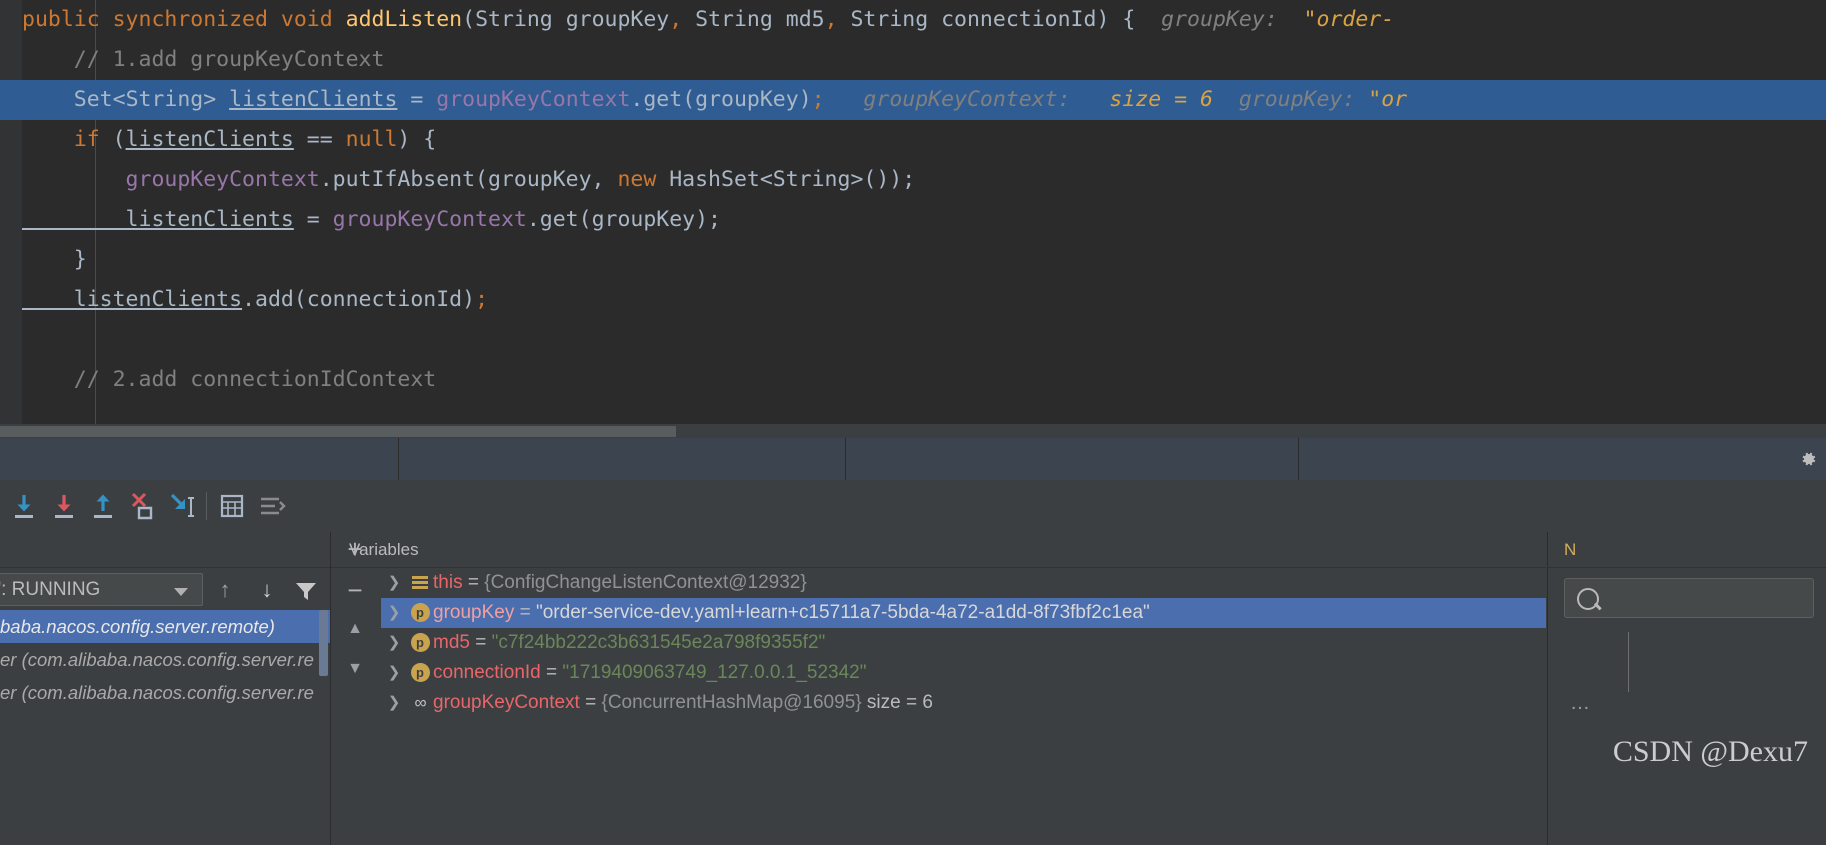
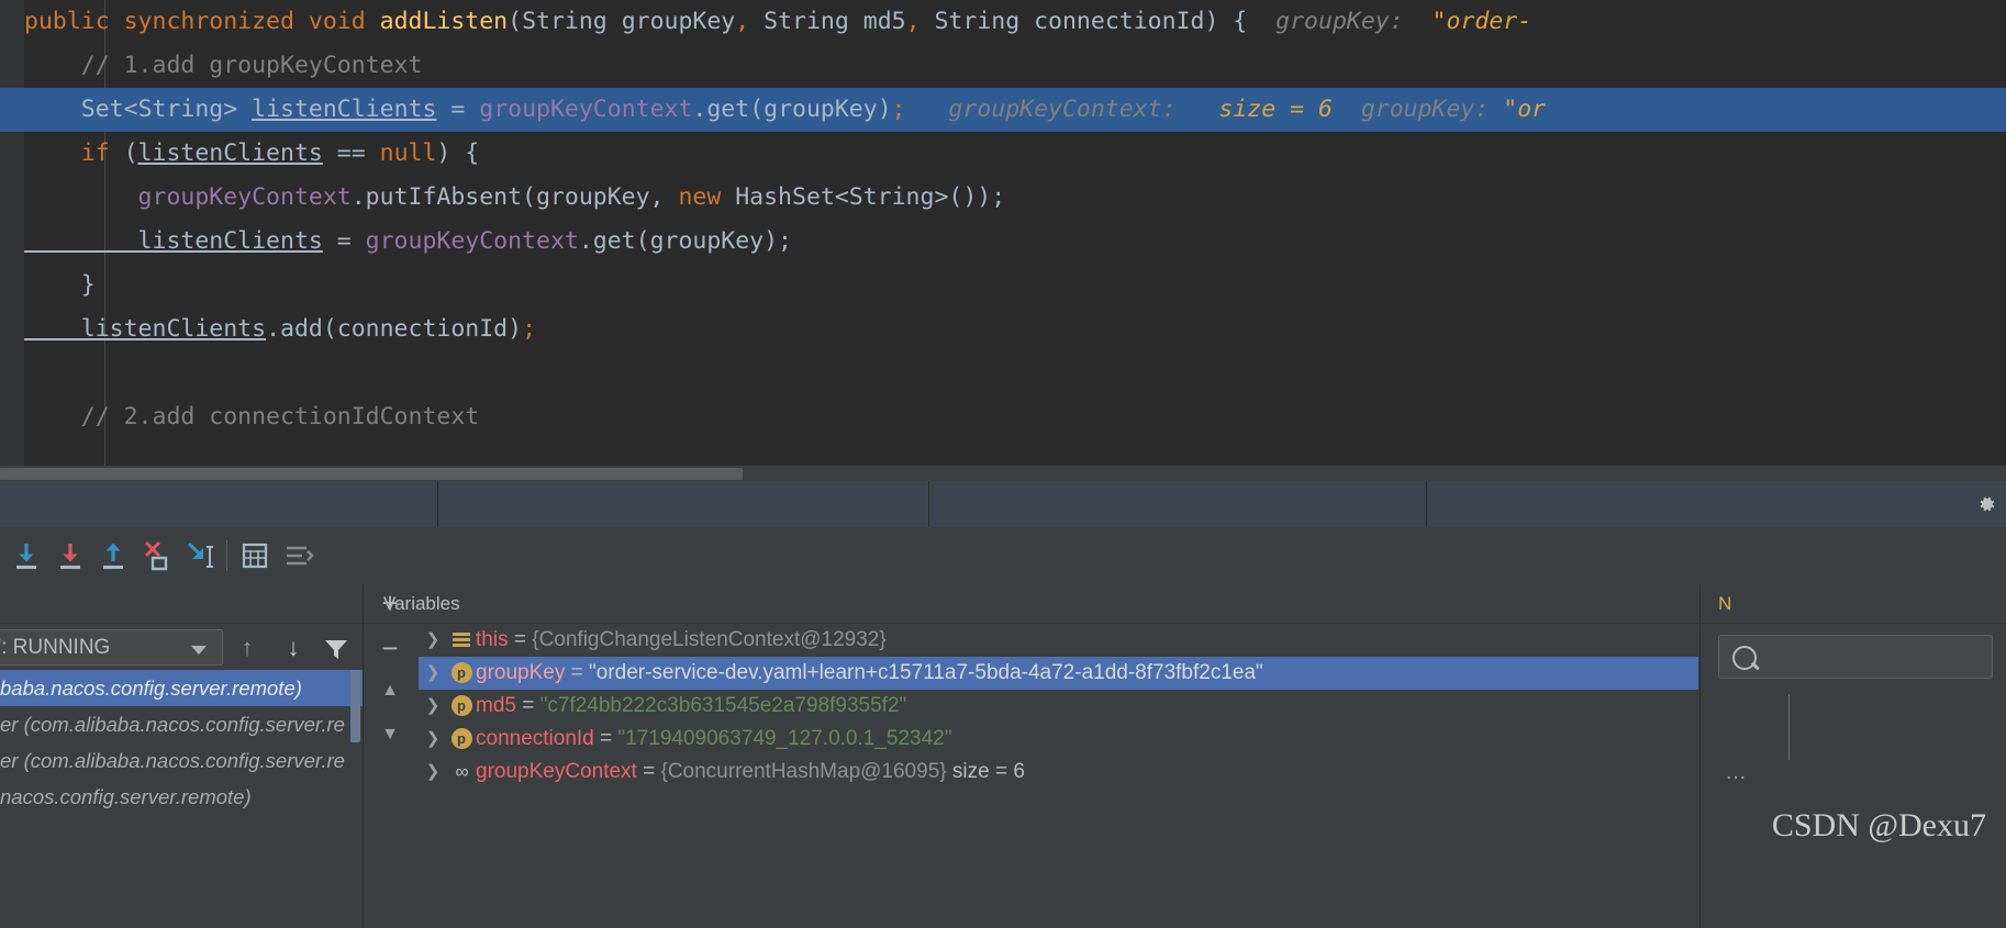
  public synchronized void addListen(String groupKey, String md5, String connectionId) { groupKey: "order-
  // 1.add groupKeyContext
  Set<String> listenClients = groupKeyContext.get(groupKey); groupKeyContext: size = 6 groupKey: "or
  if (listenClients == null) {
  groupKeyContext.putIfAbsent(groupKey, new HashSet<String>());
  listenClients = groupKeyContext.get(groupKey);
  }
  listenClients.add(connectionId);
  // 2.add connectionIdContext
  ↑
  ↓
  baba.nacos.config.server.remote)
  er (com.alibaba.nacos.config.server.re
  er (com.alibaba.nacos.config.server.re
+ nacos.config.server.remote)
  Variables
  +
  −
  ▲
  ▼
  ❯ this = {ConfigChangeListenContext@12932}
  ❯ p groupKey = "order-service-dev.yaml+learn+c15711a7-5bda-4a72-a1dd-8f73fbf2c1ea"
  ❯ p md5 = "c7f24bb222c3b631545e2a798f9355f2"
  ❯ p connectionId = "1719409063749_127.0.0.1_52342"
  ❯ ∞ groupKeyContext = {ConcurrentHashMap@16095} size = 6
  N
  …
  CSDN @Dexu7
